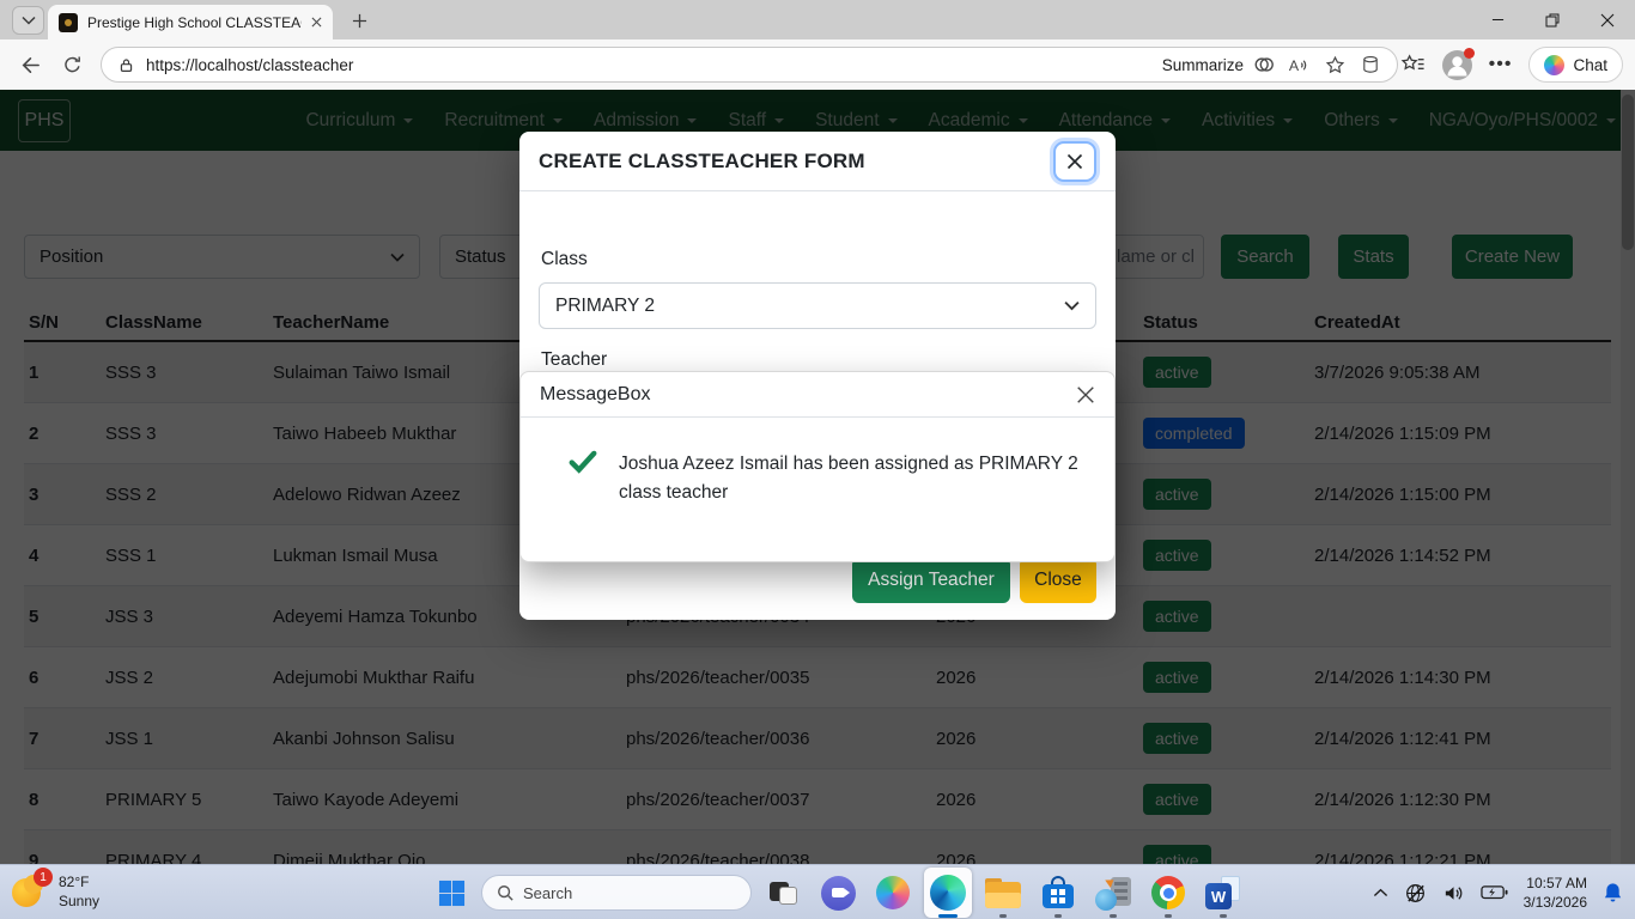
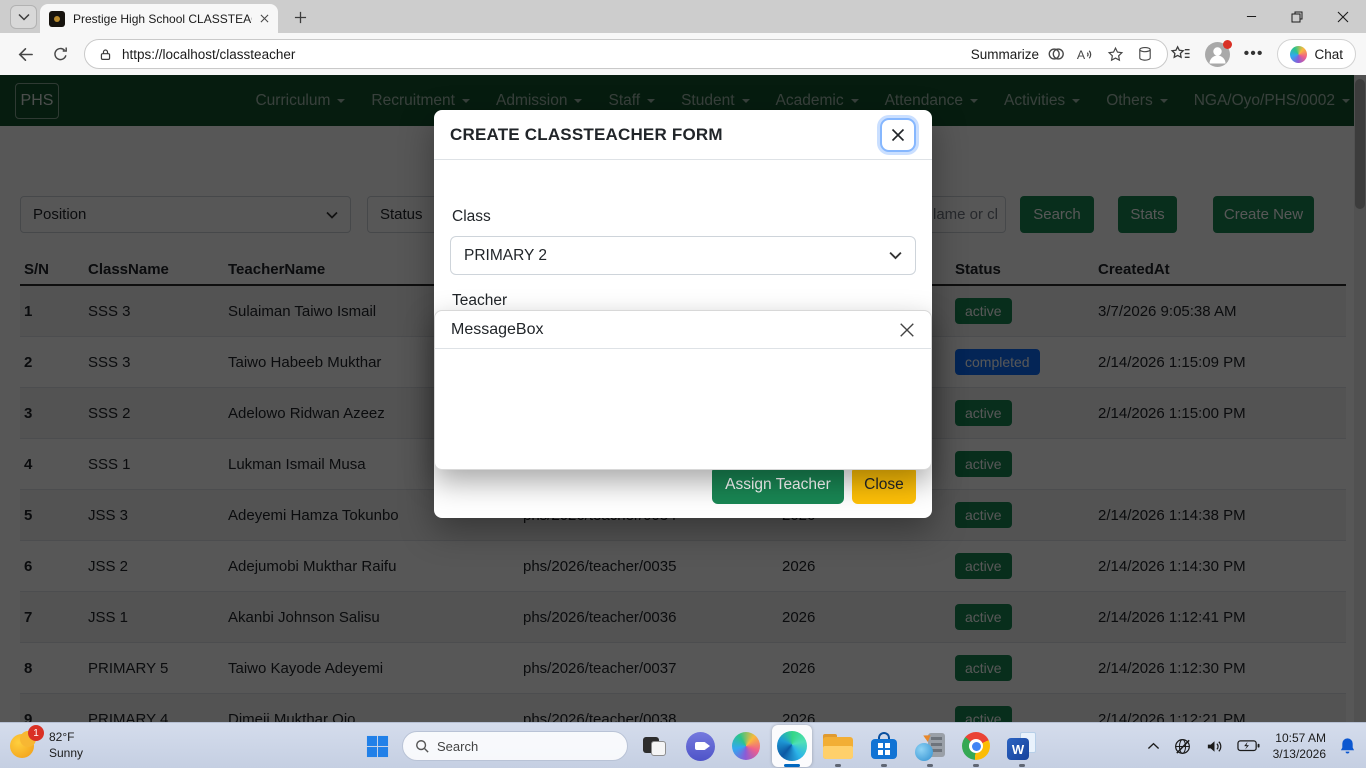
  Prestige High School CLASSTEA
  https://localhost/classteacher
  Summarize
  A
  •••
  Chat
  PHS
  Curriculum
  Recruitment
  Admission
  Staff
  Student
  Academic
  Attendance
  Activities
  Others
  NGA/Oyo/PHS/0002
  Position
  Status
  lame or cl
  Search
  Stats
  Create New
  S/N
  ClassName
  TeacherName
  Status
  CreatedAt
  1
  SSS 3
  Sulaiman Taiwo Ismail
  active
  3/7/2026 9:05:38 AM
  2
  SSS 3
  Taiwo Habeeb Mukthar
  completed
  2/14/2026 1:15:09 PM
  3
  SSS 2
  Adelowo Ridwan Azeez
  active
  2/14/2026 1:15:00 PM
  4
  SSS 1
  Lukman Ismail Musa
  active
- 2/14/2026 1:14:52 PM
  5
  JSS 3
  Adeyemi Hamza Tokunbo
  active
+ 2/14/2026 1:14:38 PM
  6
  JSS 2
  Adejumobi Mukthar Raifu
  phs/2026/teacher/0035
  2026
  active
  2/14/2026 1:14:30 PM
  7
  JSS 1
  Akanbi Johnson Salisu
  phs/2026/teacher/0036
  2026
  active
  2/14/2026 1:12:41 PM
  8
  PRIMARY 5
  Taiwo Kayode Adeyemi
  phs/2026/teacher/0037
  2026
  active
  2/14/2026 1:12:30 PM
  9
  PRIMARY 4
  Dimeji Mukthar Ojo
  phs/2026/teacher/0038
  2026
  active
  2/14/2026 1:12:21 PM
  CREATE CLASSTEACHER FORM
  Class
  PRIMARY 2
  Teacher
  Assign Teacher
  Close
  MessageBox
- Joshua Azeez Ismail has been assigned as PRIMARY 2 class teacher
  1
  82°F
  Sunny
  Search
  W
  10:57 AM
  3/13/2026
